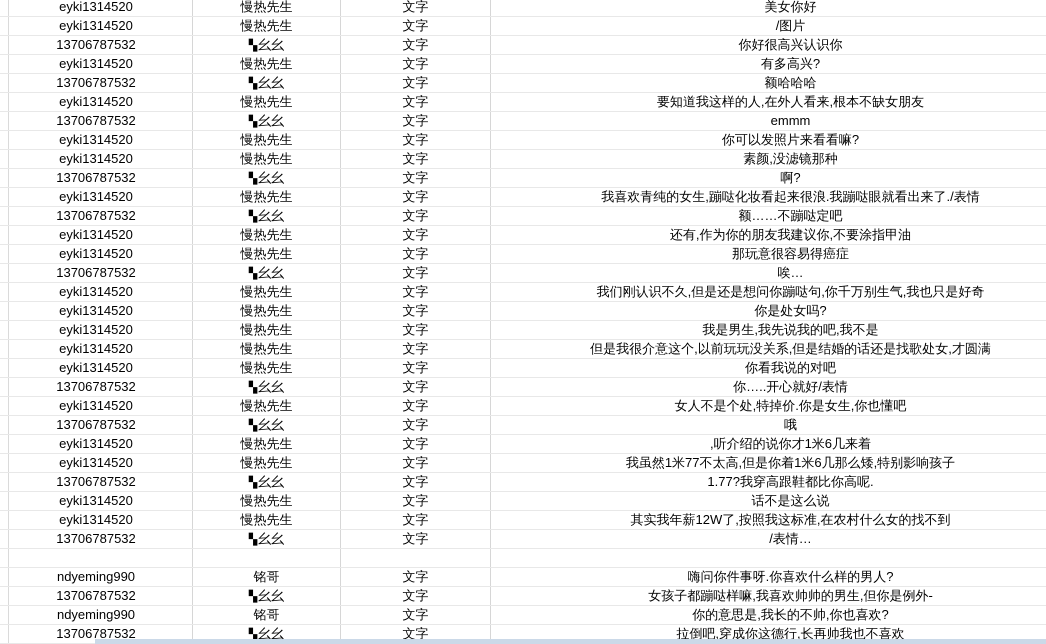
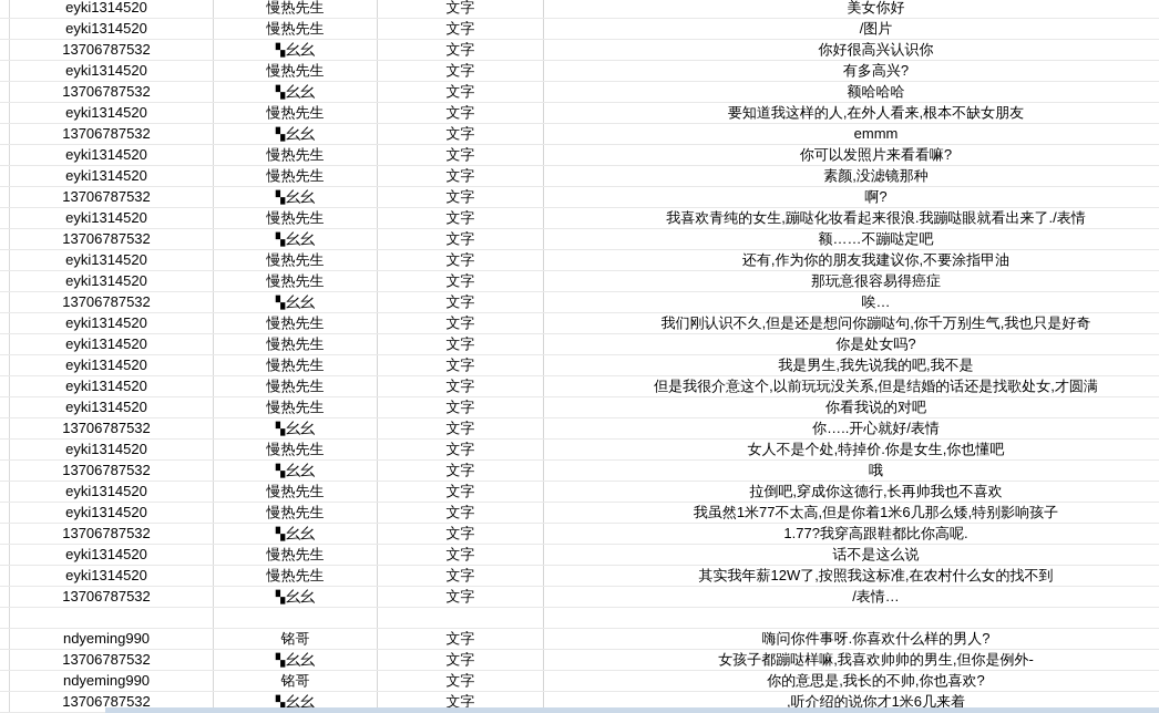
  eyki1314520
  慢热先生
  文字
  美女你好
  eyki1314520
  慢热先生
  文字
  /图片
  13706787532
  ▚幺幺
  文字
  你好很高兴认识你
  eyki1314520
  慢热先生
  文字
  有多高兴?
  13706787532
  ▚幺幺
  文字
  额哈哈哈
  eyki1314520
  慢热先生
  文字
  要知道我这样的人,在外人看来,根本不缺女朋友
  13706787532
  ▚幺幺
  文字
  emmm
  eyki1314520
  慢热先生
  文字
  你可以发照片来看看嘛?
  eyki1314520
  慢热先生
  文字
  素颜,没滤镜那种
  13706787532
  ▚幺幺
  文字
  啊?
  eyki1314520
  慢热先生
  文字
  我喜欢青纯的女生,蹦哒化妆看起来很浪.我蹦哒眼就看出来了./表情
  13706787532
  ▚幺幺
  文字
  额……不蹦哒定吧
  eyki1314520
  慢热先生
  文字
  还有,作为你的朋友我建议你,不要涂指甲油
  eyki1314520
  慢热先生
  文字
  那玩意很容易得癌症
  13706787532
  ▚幺幺
  文字
  唉…
  eyki1314520
  慢热先生
  文字
  我们刚认识不久,但是还是想问你蹦哒句,你千万别生气,我也只是好奇
  eyki1314520
  慢热先生
  文字
  你是处女吗?
  eyki1314520
  慢热先生
  文字
  我是男生,我先说我的吧,我不是
  eyki1314520
  慢热先生
  文字
  但是我很介意这个,以前玩玩没关系,但是结婚的话还是找歌处女,才圆满
  eyki1314520
  慢热先生
  文字
  你看我说的对吧
  13706787532
  ▚幺幺
  文字
  你…..开心就好/表情
  eyki1314520
  慢热先生
  文字
  女人不是个处,特掉价.你是女生,你也懂吧
  13706787532
  ▚幺幺
  文字
  哦
  eyki1314520
  慢热先生
  文字
- ,听介绍的说你才1米6几来着
+ 拉倒吧,穿成你这德行,长再帅我也不喜欢
  eyki1314520
  慢热先生
  文字
  我虽然1米77不太高,但是你着1米6几那么矮,特别影响孩子
  13706787532
  ▚幺幺
  文字
  1.77?我穿高跟鞋都比你高呢.
  eyki1314520
  慢热先生
  文字
  话不是这么说
  eyki1314520
  慢热先生
  文字
  其实我年薪12W了,按照我这标准,在农村什么女的找不到
  13706787532
  ▚幺幺
  文字
  /表情…
  ndyeming990
  铭哥
  文字
  嗨问你件事呀.你喜欢什么样的男人?
  13706787532
  ▚幺幺
  文字
  女孩子都蹦哒样嘛,我喜欢帅帅的男生,但你是例外-
  ndyeming990
  铭哥
  文字
  你的意思是,我长的不帅,你也喜欢?
  13706787532
  ▚幺幺
  文字
- 拉倒吧,穿成你这德行,长再帅我也不喜欢
+ ,听介绍的说你才1米6几来着
